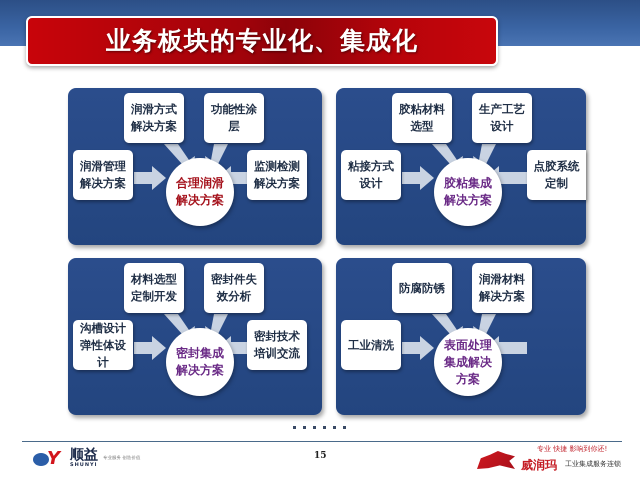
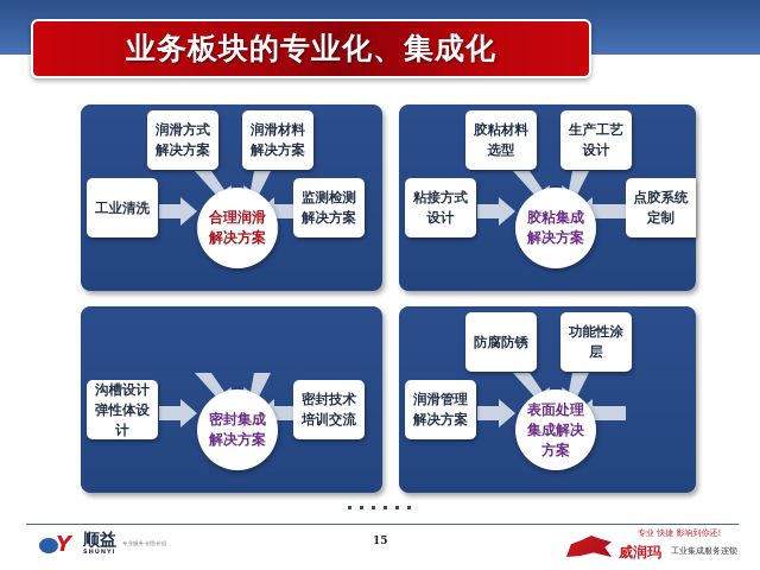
  业务板块的专业化、集成化
  润滑方式解决方案
- 功能性涂层
+ 润滑材料解决方案
- 润滑管理解决方案
+ 工业清洗
  监测检测解决方案
  合理润滑解决方案
  胶粘材料选型
  生产工艺设计
  粘接方式设计
  点胶系统定制
  胶粘集成解决方案
- 材料选型定制开发
- 密封件失效分析
  沟槽设计弹性体设计
  密封技术培训交流
  密封集成解决方案
  防腐防锈
- 润滑材料解决方案
+ 功能性涂层
- 工业清洗
+ 润滑管理解决方案
  表面处理集成解决方案
  Y
  顺益
  15
  专业 快捷 影响到你还!
  威润玛
  工业集成服务连锁
